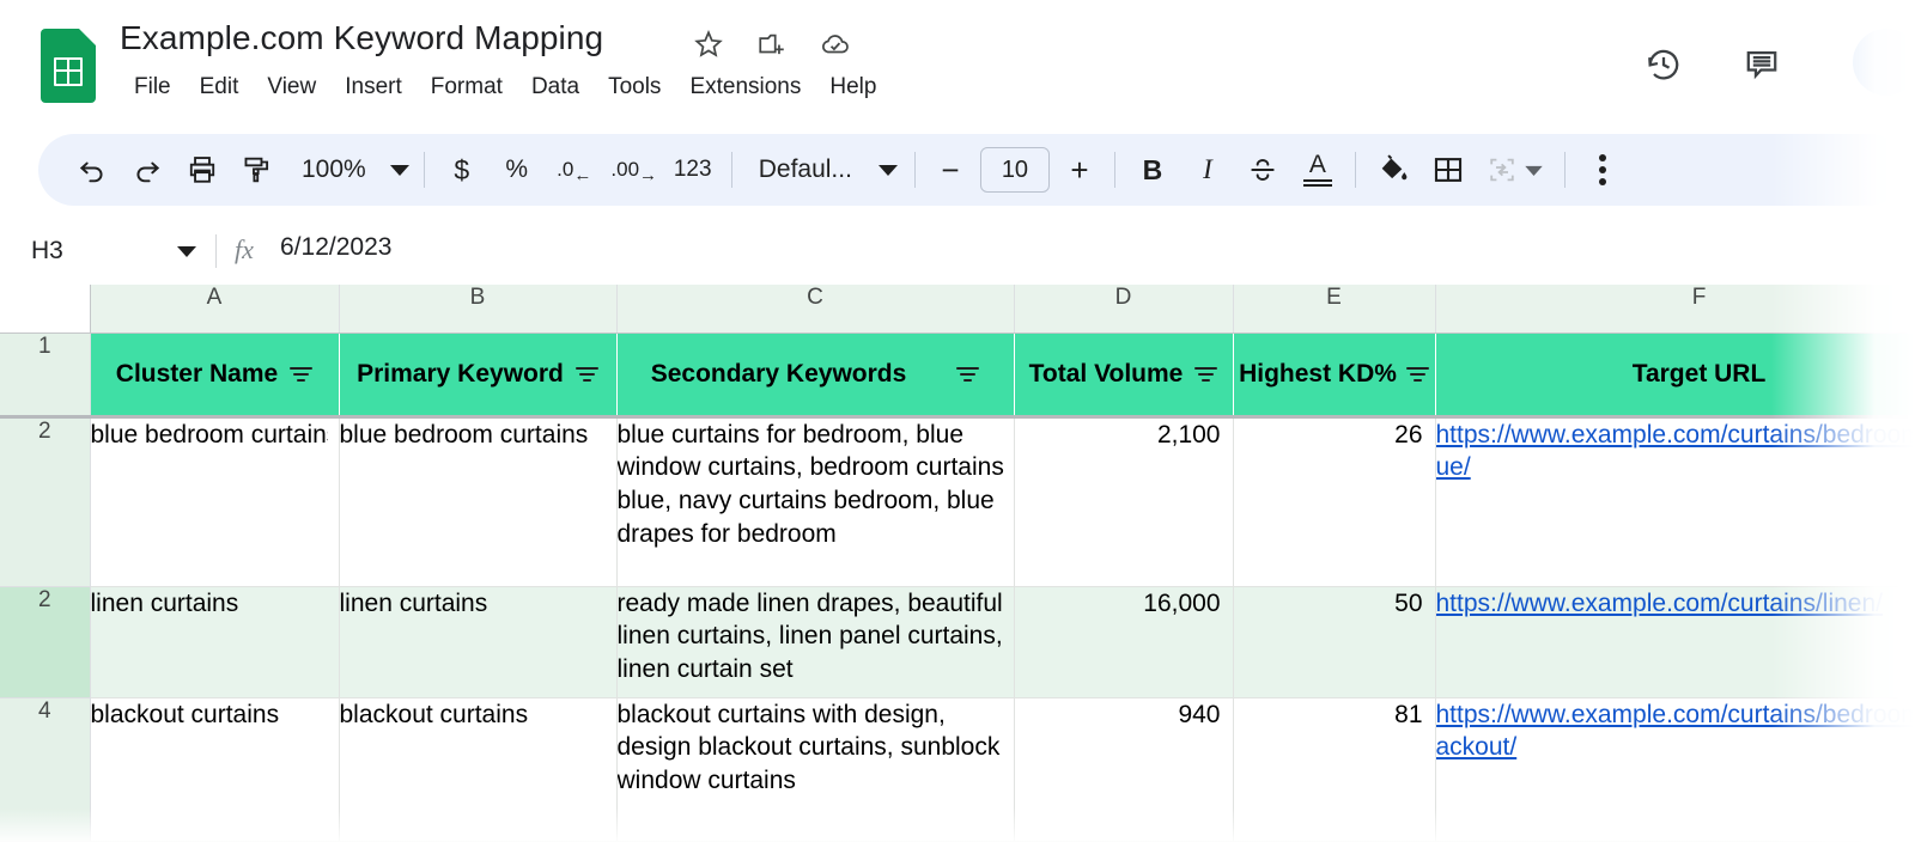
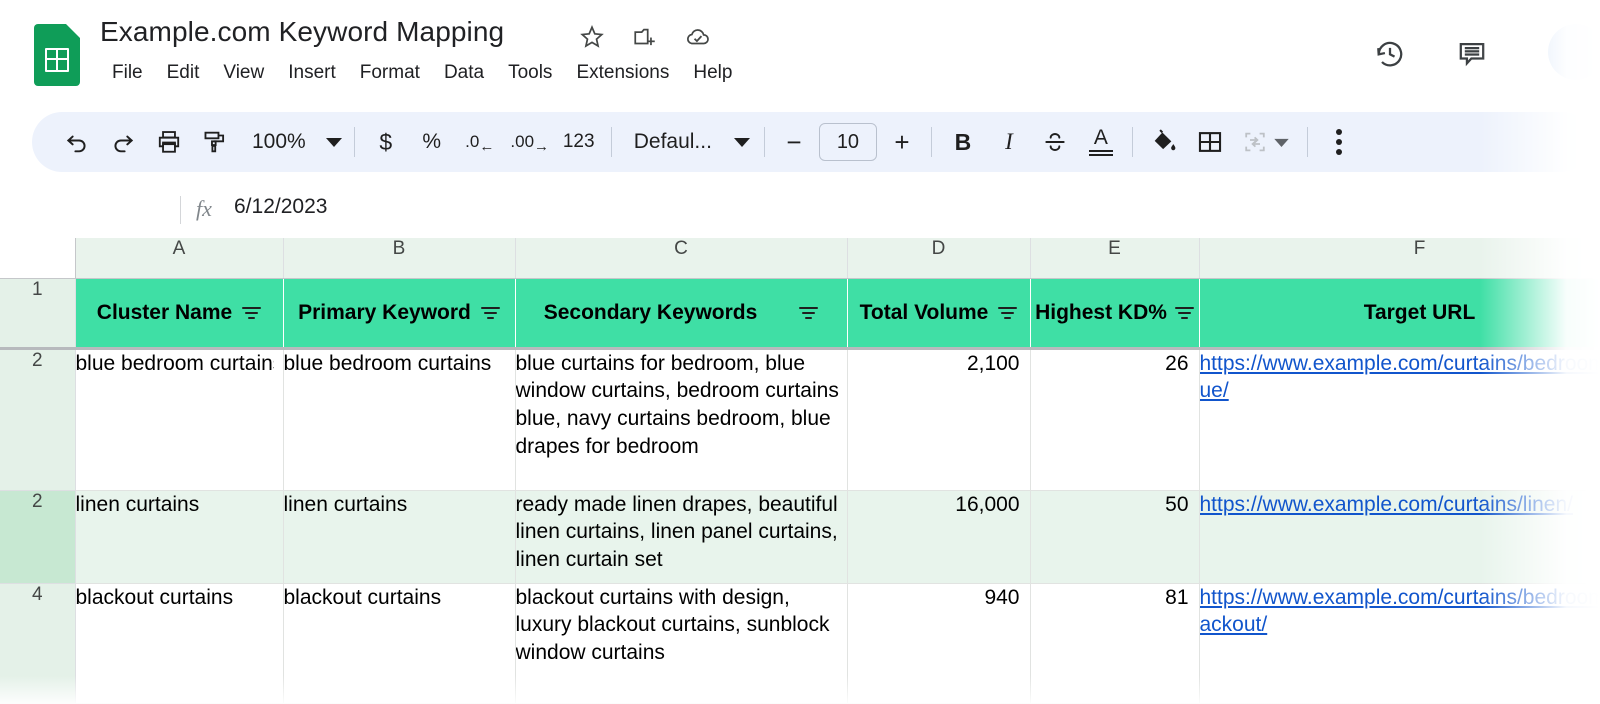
  Example.com Keyword Mapping
  File
  Edit
  View
  Insert
  Format
  Data
  Tools
  Extensions
  Help
  100%
  $
  %
  .0
  ←
  .00
  →
  123
  Defaul...
  −
  10
  +
  B
  I
  A
- H3
  fx
  6/12/2023
  	A	B	C	D	E	F
  1	Cluster Name	Primary Keyword	Secondary Keywords	Total Volume	Highest KD%	Target URL
  2	blue bedroom curtain	blue bedroom curtains	blue curtains for bedroom, blue window curtains, bedroom curtains blue, navy curtains bedroom, blue drapes for bedroom	2,100	26	https://www.example.com/curtue/
  2	linen curtains	linen curtains	ready made linen drapes, beautiful linen curtains, linen panel curtains, linen curtain set	16,000	50	https://www.example.com/curt
- 4	blackout curtains	blackout curtains	blackout curtains with design, design blackout curtains, sunblock window curtains	940	81	https://www.example.com/curtackout/
+ 4	blackout curtains	blackout curtains	blackout curtains with design, luxury blackout curtains, sunblock window curtains	940	81	https://www.example.com/curtackout/
